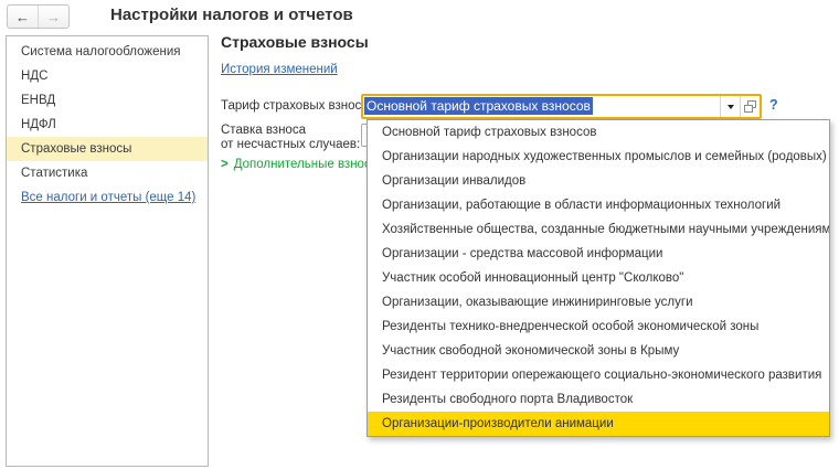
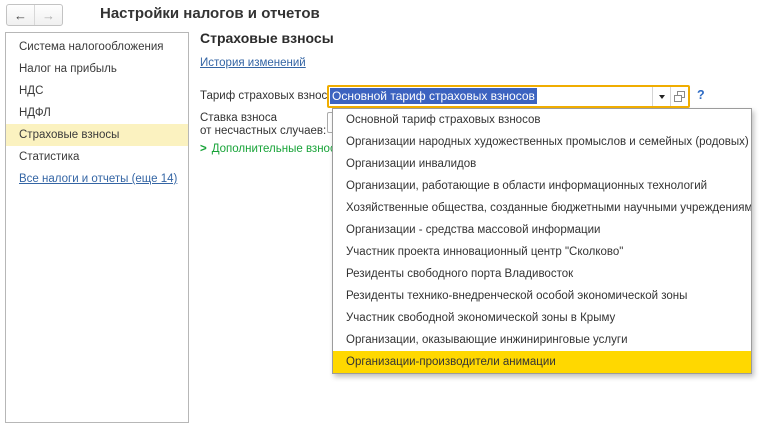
  ←
  →
  Настройки налогов и отчетов
  Система налогообложения
+ Налог на прибыль
  НДС
- ЕНВД
  НДФЛ
  Страховые взносы
  Статистика
  Все налоги и отчеты (еще 14)
  Страховые взносы
  История изменений
  Тариф страховых взнос
  Основной тариф страховых взносов
  ?
  Ставка взноса
  от несчастных случаев:
  > Дополнительные взно
  Основной тариф страховых взносов
  Организации народных художественных промыслов и семейных (родовых)
  Организации инвалидов
  Организации, работающие в области информационных технологий
  Хозяйственные общества, созданные бюджетными научными учреждениям
  Организации - средства массовой информации
- Участник особой инновационный центр "Сколково"
+ Участник проекта инновационный центр "Сколково"
- Организации, оказывающие инжиниринговые услуги
+ Резиденты свободного порта Владивосток
  Резиденты технико-внедренческой особой экономической зоны
  Участник свободной экономической зоны в Крыму
- Резидент территории опережающего социально-экономического развития
- Резиденты свободного порта Владивосток
+ Организации, оказывающие инжиниринговые услуги
  Организации-производители анимации
